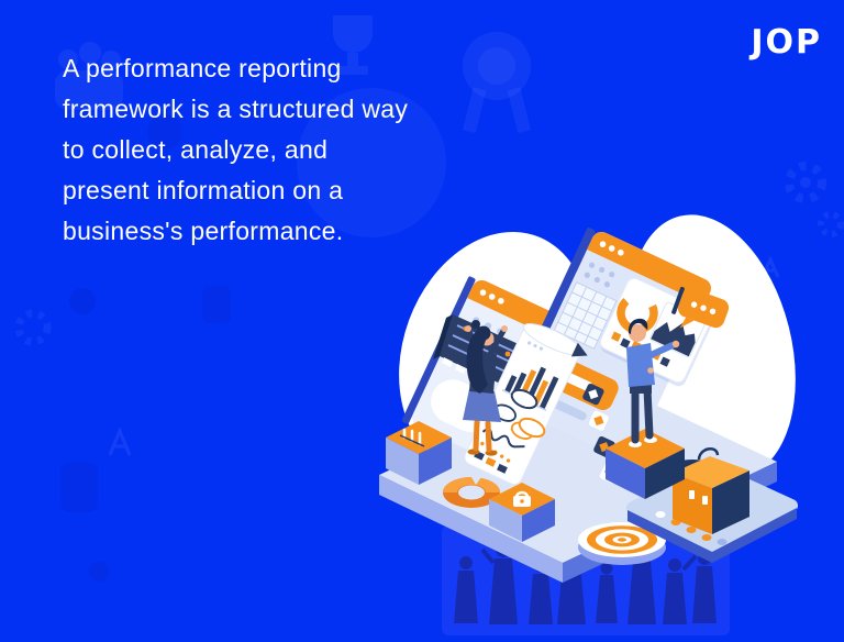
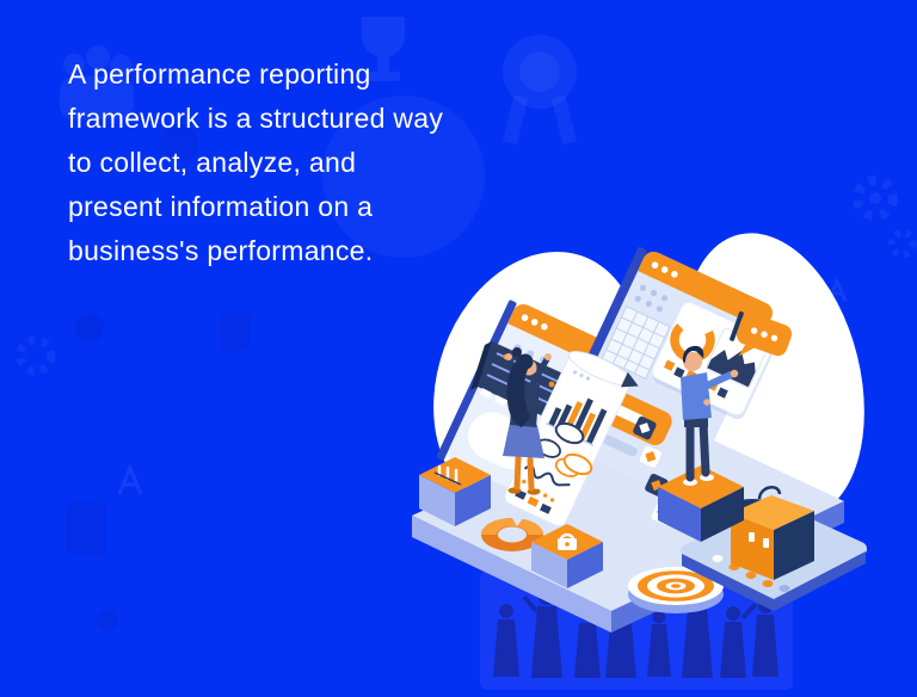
  A performance reporting
  framework is a structured way
  to collect, analyze, and
  present information on a
  business's performance.
- JOP
